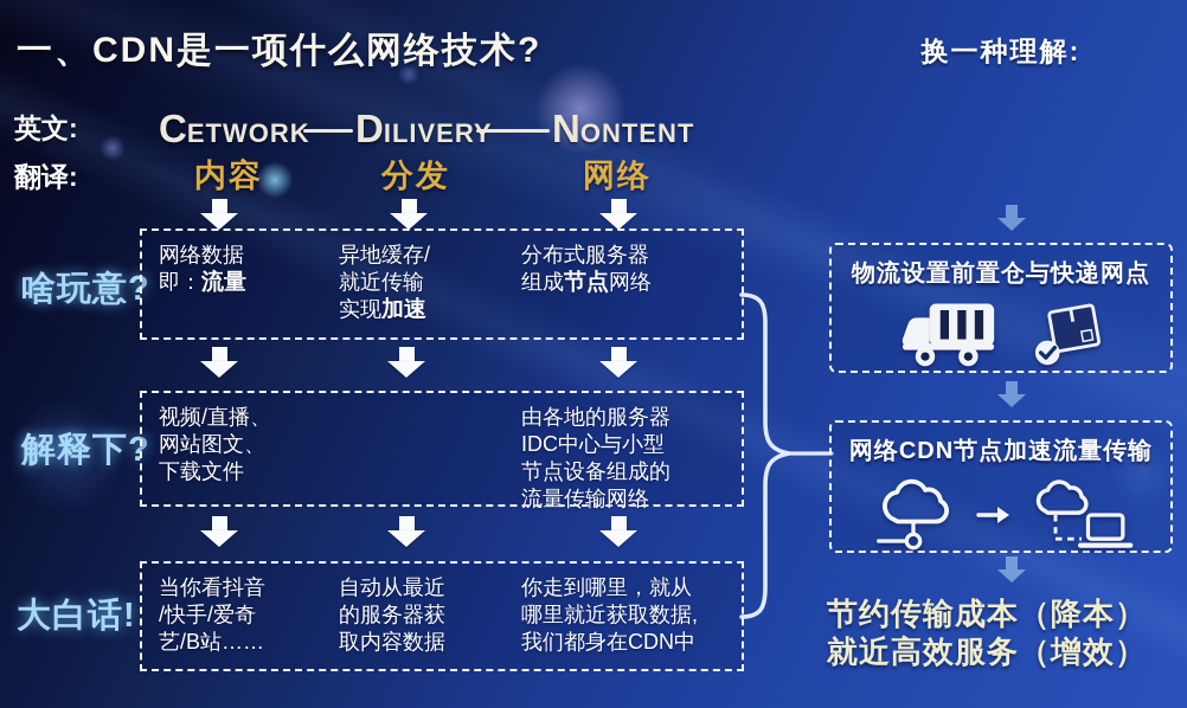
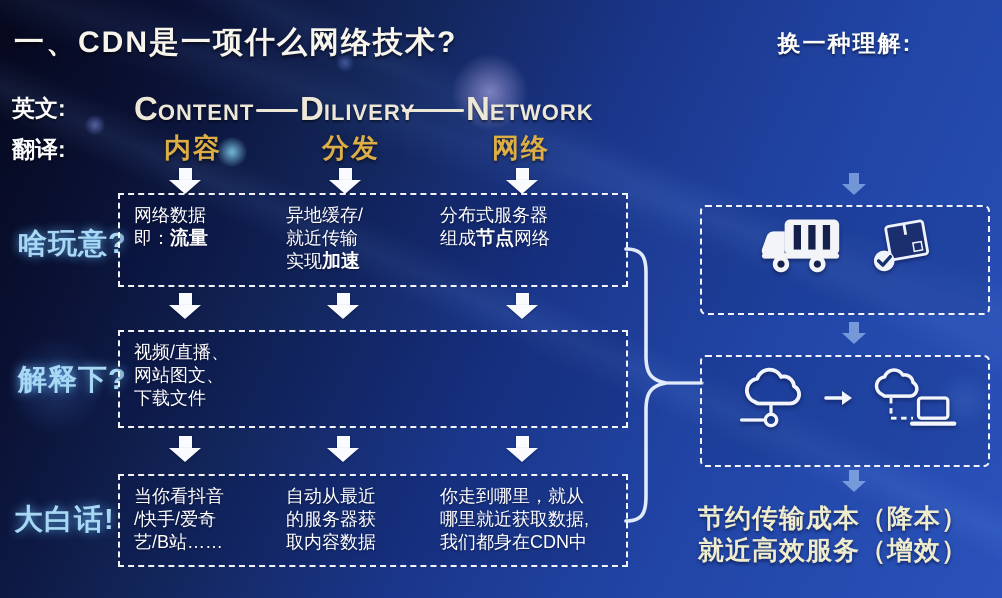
  一、CDN是一项什么网络技术?
  英文:
  翻译:
- CETWORK
+ CONTENT
  DILIVERY
- NONTENT
+ NETWORK
  内容
  分发
  网络
  啥玩意?
  解释下?
  大白话!
  网络数据
  即：流量
  异地缓存/
  就近传输
  实现加速
  分布式服务器
  组成节点网络
  视频/直播、
  网站图文、
  下载文件
- 由各地的服务器
- IDC中心与小型
- 节点设备组成的
- 流量传输网络
  当你看抖音
  /快手/爱奇
  艺/B站……
  自动从最近
  的服务器获
  取内容数据
  你走到哪里，就从
  哪里就近获取数据,
  我们都身在CDN中
  换一种理解:
- 物流设置前置仓与快递网点
- 网络CDN节点加速流量传输
  节约传输成本（降本）
  就近高效服务（增效）
